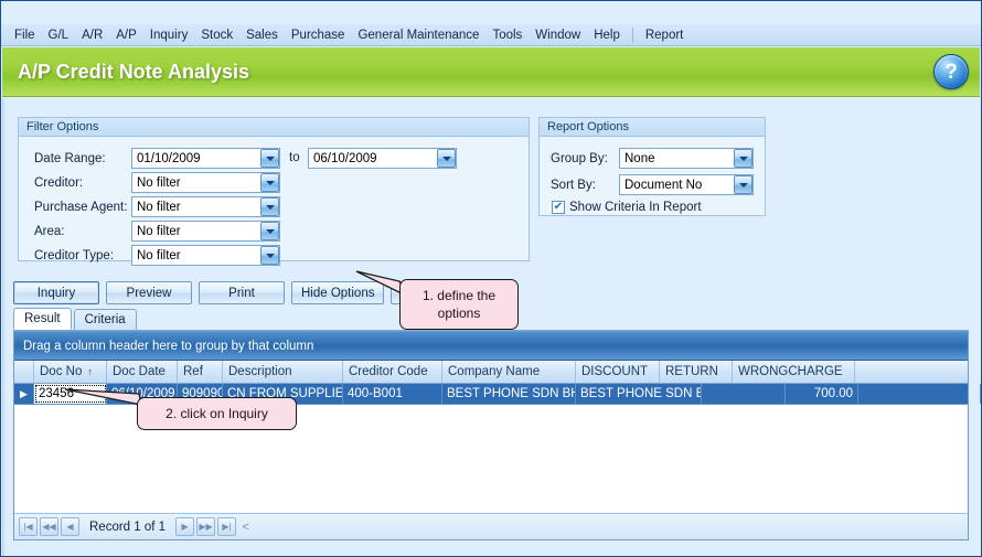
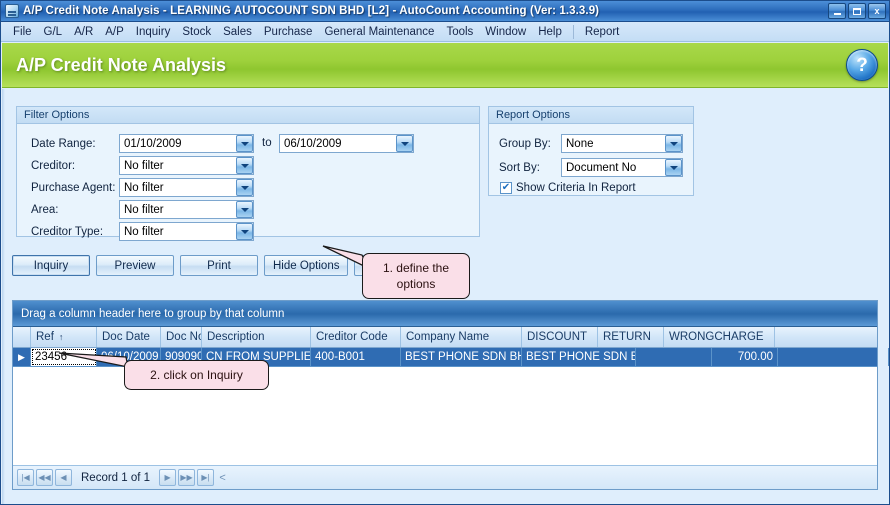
+ A/P Credit Note Analysis - LEARNING AUTOCOUNT SDN BHD [L2] - AutoCount Accounting (Ver: 1.3.3.9)
+ x
  File
  G/L
  A/R
  A/P
  Inquiry
  Stock
  Sales
  Purchase
  General Maintenance
  Tools
  Window
  Help
  Report
  A/P Credit Note Analysis
  ?
  Filter Options
  Date Range:
  01/10/2009
  to
  06/10/2009
  Creditor:
  No filter
  Purchase Agent:
  No filter
  Area:
  No filter
  Creditor Type:
  No filter
  Report Options
  Group By:
  None
  Sort By:
  Document No
  Show Criteria In Report
  Inquiry
  Preview
  Print
  Hide Options
- Result
- Criteria
  Drag a column header here to group by that column
- Doc No
+ Ref
  ↑
  Doc Date
- Ref
+ Doc No
  Description
  Creditor Code
  Company Name
  DISCOUNT
  RETURN
  WRONGCHARGE
  ▶
  23456
  909090
  CN FROM SUPPLIE
  400-B001
  BEST PHONE SDN BH
  BEST PHONE SDN B
  700.00
  |◀
  ◀◀
  ◀
  Record 1 of 1
  ▶
  ▶▶
  ▶|
  <
  1. define the options
  2. click on Inquiry
